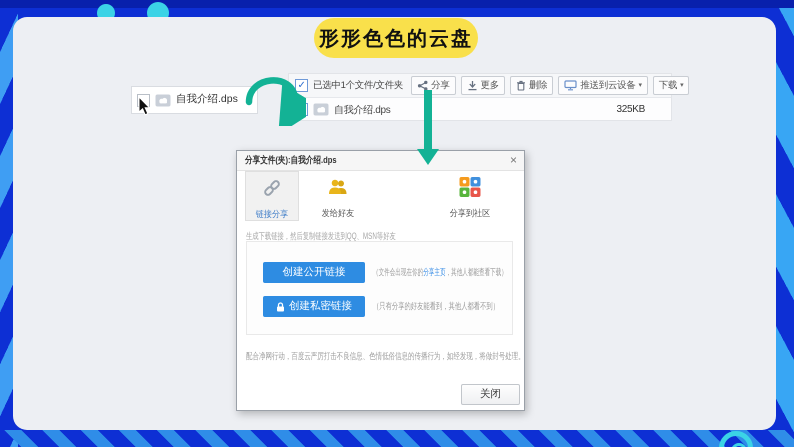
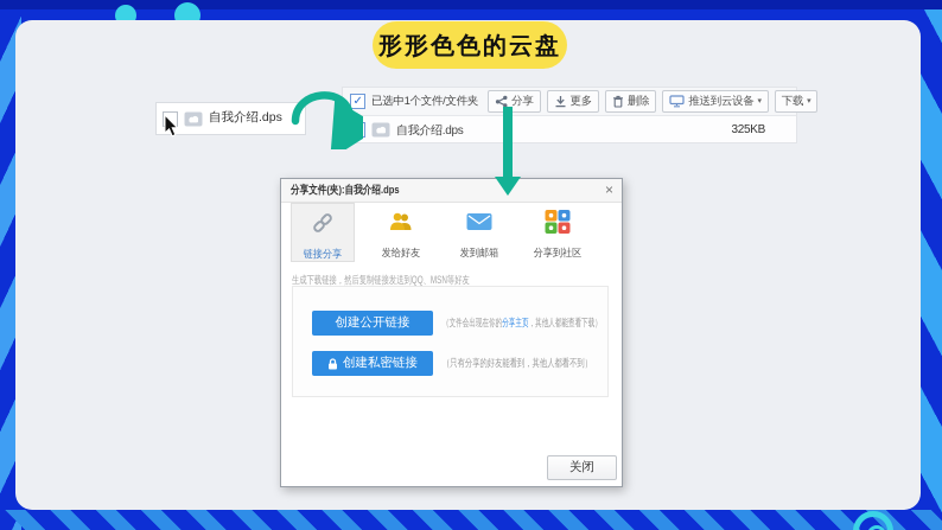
  形形色色的云盘
  自我介绍.dps
  ✓
  已选中1个文件/文件夹
  分享
  更多
  删除
  推送到云设备
  下载
  自我介绍.dps
  325KB
  分享文件(夹):自我介绍.dps
  ×
  链接分享
  发给好友
+ 发到邮箱
  分享到社区
  生成下载链接，然后复制链接发送到QQ、MSN等好友
  创建公开链接
  （文件会出现在你的分享主页，其他人都能查看下载）
  创建私密链接
  （只有分享的好友能看到，其他人都看不到）
- 配合净网行动，百度云严厉打击不良信息、色情低俗信息的传播行为，如经发现，将做封号处理。
  关闭
